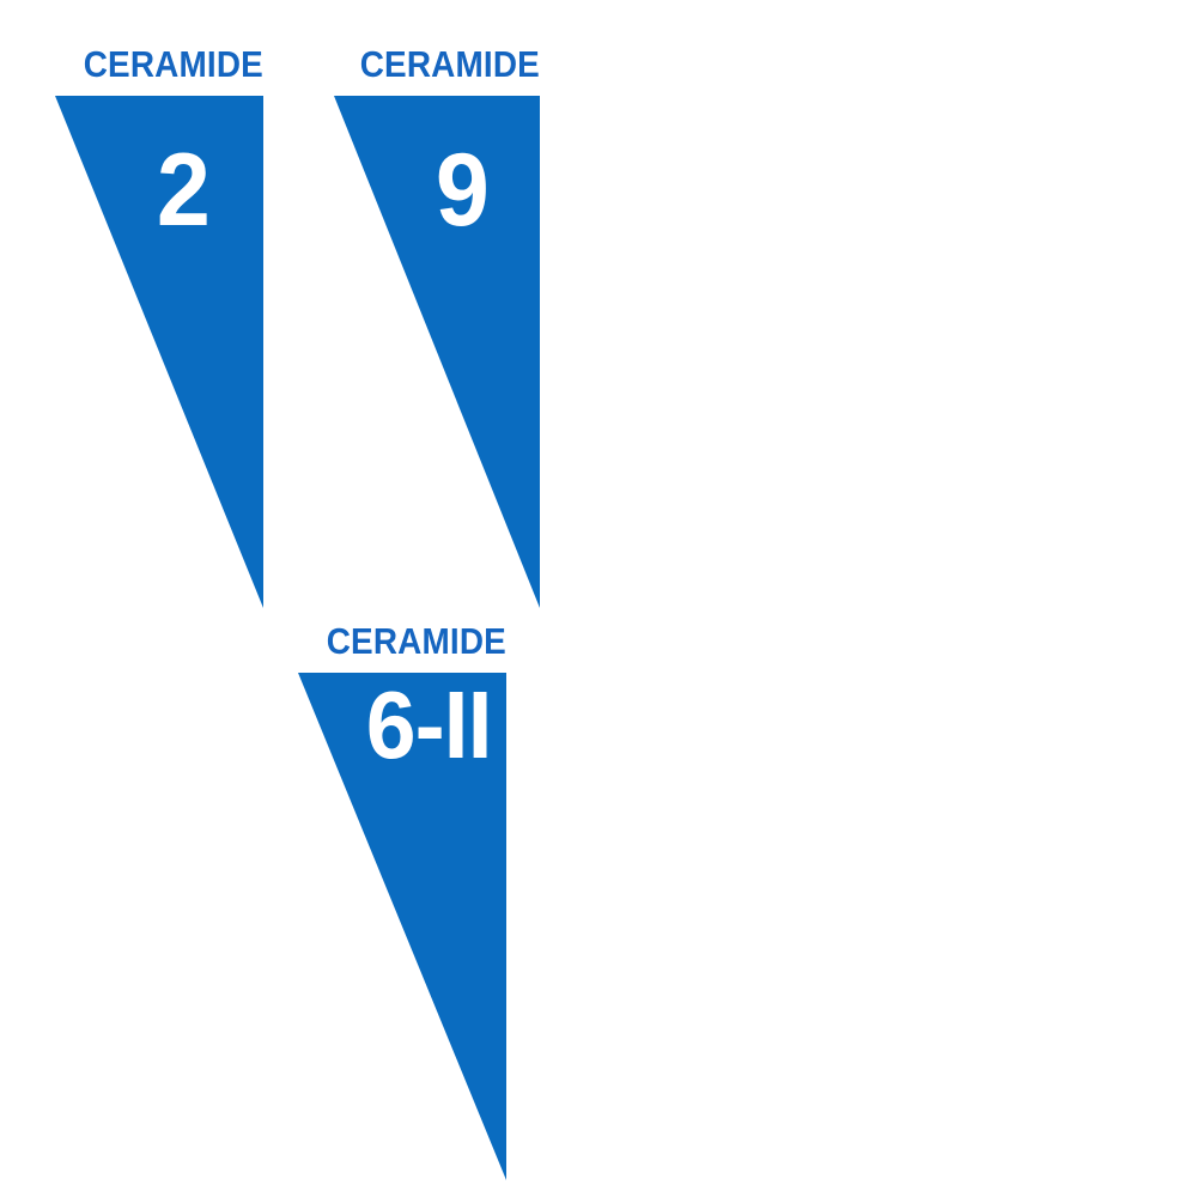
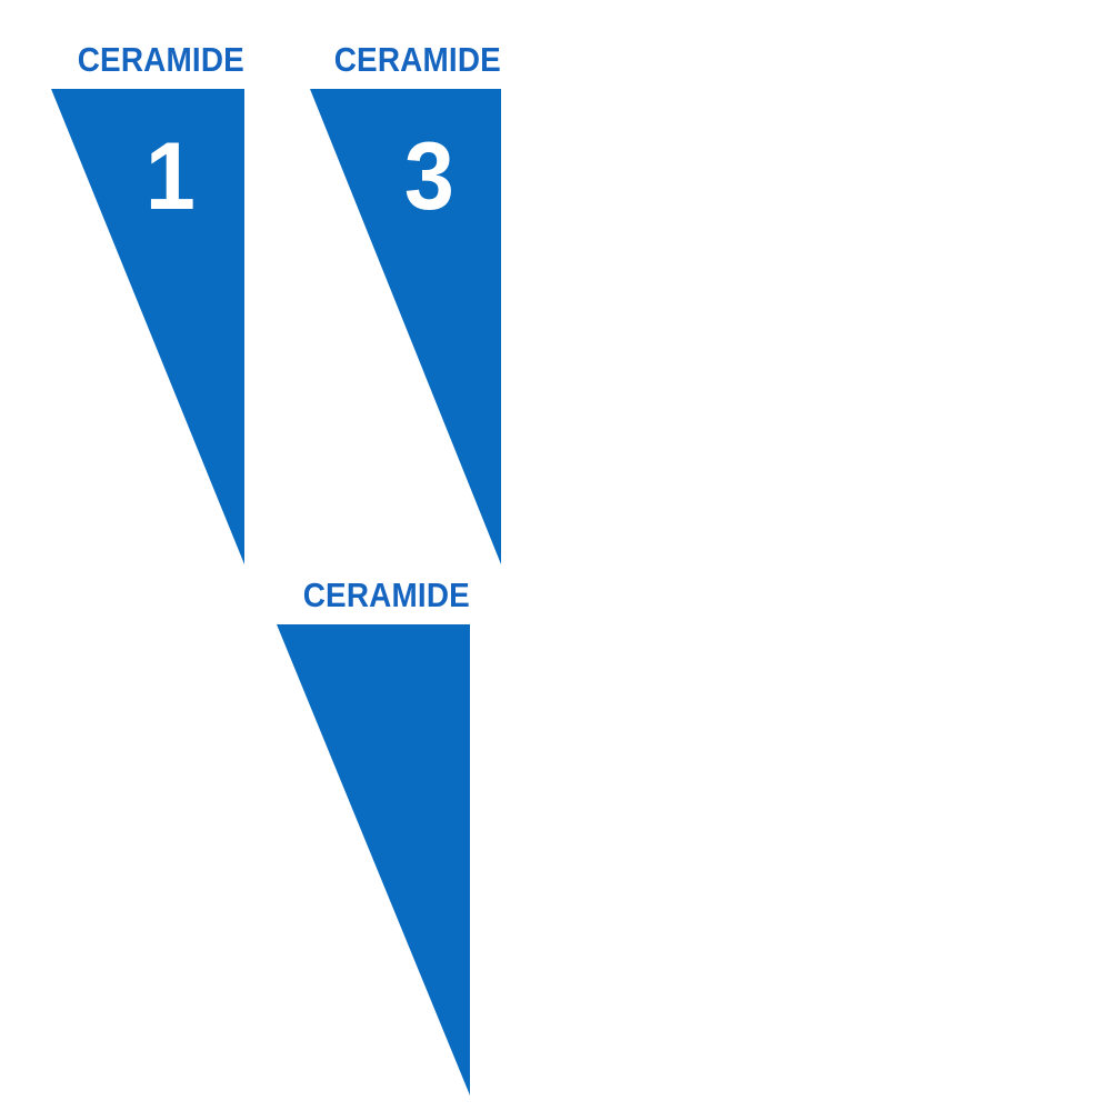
  CERAMIDE
- 2
+ 1
  CERAMIDE
- 9
+ 3
  CERAMIDE
- 6-II
